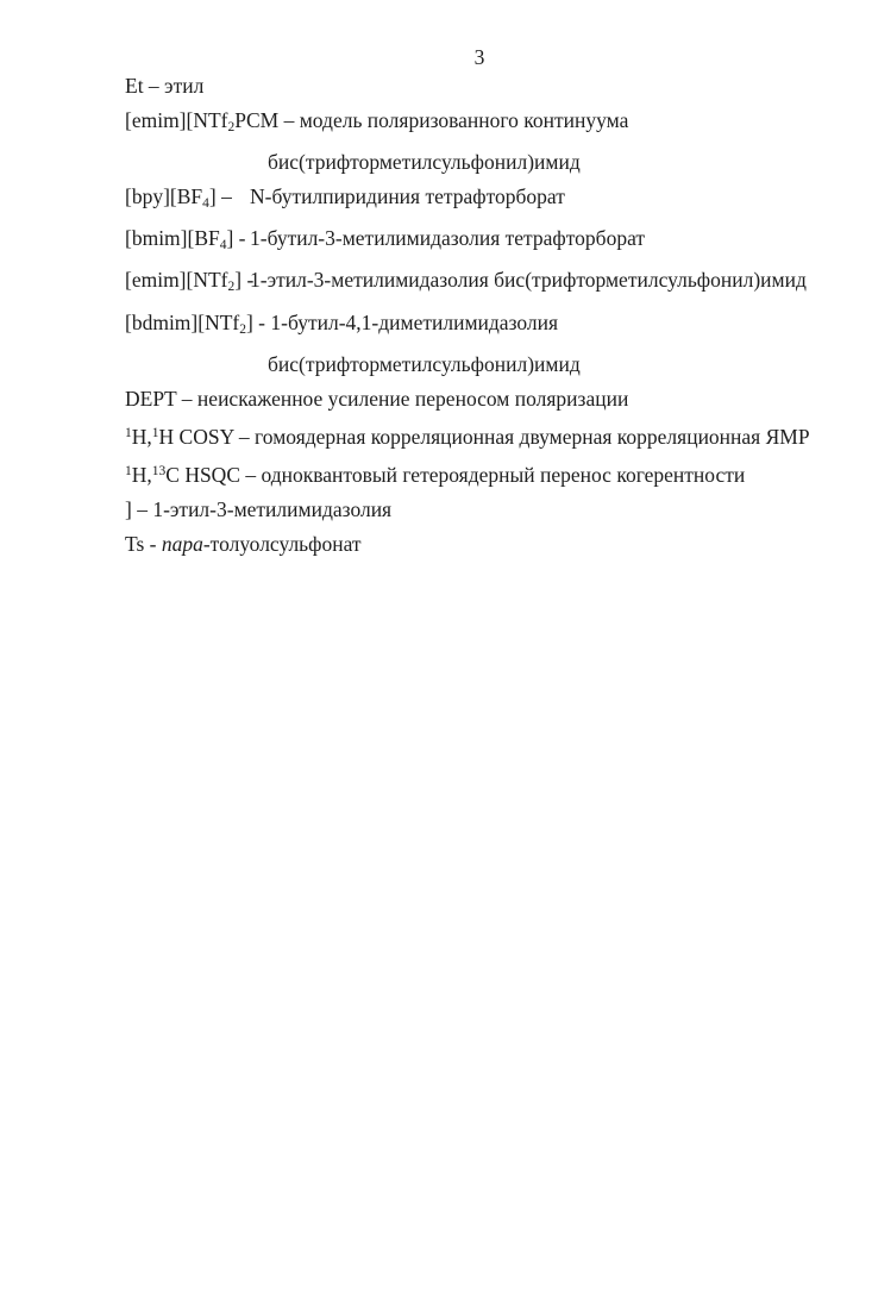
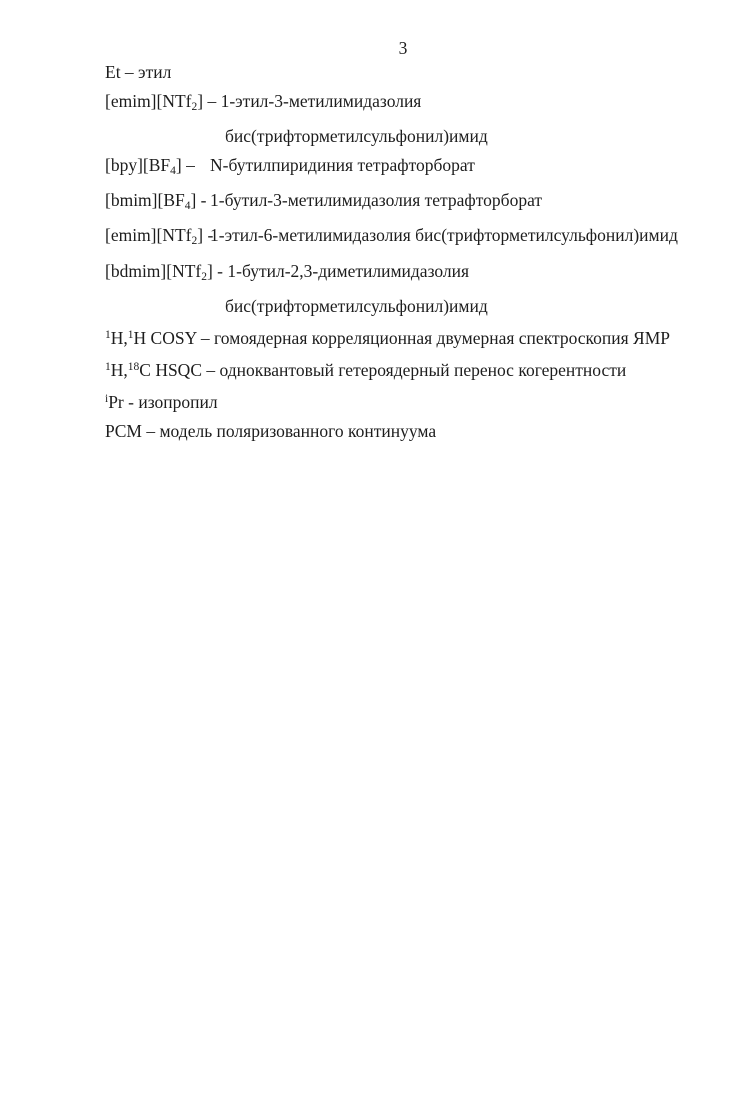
  3
  Et – этил
- [emim][NTf2PCM – модель поляризованного континуума
+ [emim][NTf2] – 1-этил-3-метилимидазолия
  бис(трифторметилсульфонил)имид
  [bpy][BF4] – N-бутилпиридиния тетрафторборат
  [bmim][BF4] - 1-бутил-3-метилимидазолия тетрафторборат
- [emim][NTf2] -1-этил-3-метилимидазолия бис(трифторметилсульфонил)имид
+ [emim][NTf2] -1-этил-6-метилимидазолия бис(трифторметилсульфонил)имид
- [bdmim][NTf2] - 1-бутил-4,1-диметилимидазолия
+ [bdmim][NTf2] - 1-бутил-2,3-диметилимидазолия
  бис(трифторметилсульфонил)имид
- DEPT – неискаженное усиление переносом поляризации
- 1H,1H COSY – гомоядерная корреляционная двумерная корреляционная ЯМР
+ 1H,1H COSY – гомоядерная корреляционная двумерная спектроскопия ЯМР
- 1H,13C HSQC – одноквантовый гетероядерный перенос когерентности
+ 1H,18C HSQC – одноквантовый гетероядерный перенос когерентности
+ iPr - изопропил
- ] – 1-этил-3-метилимидазолия
+ PCM – модель поляризованного континуума
- Ts - пара-толуолсульфонат
